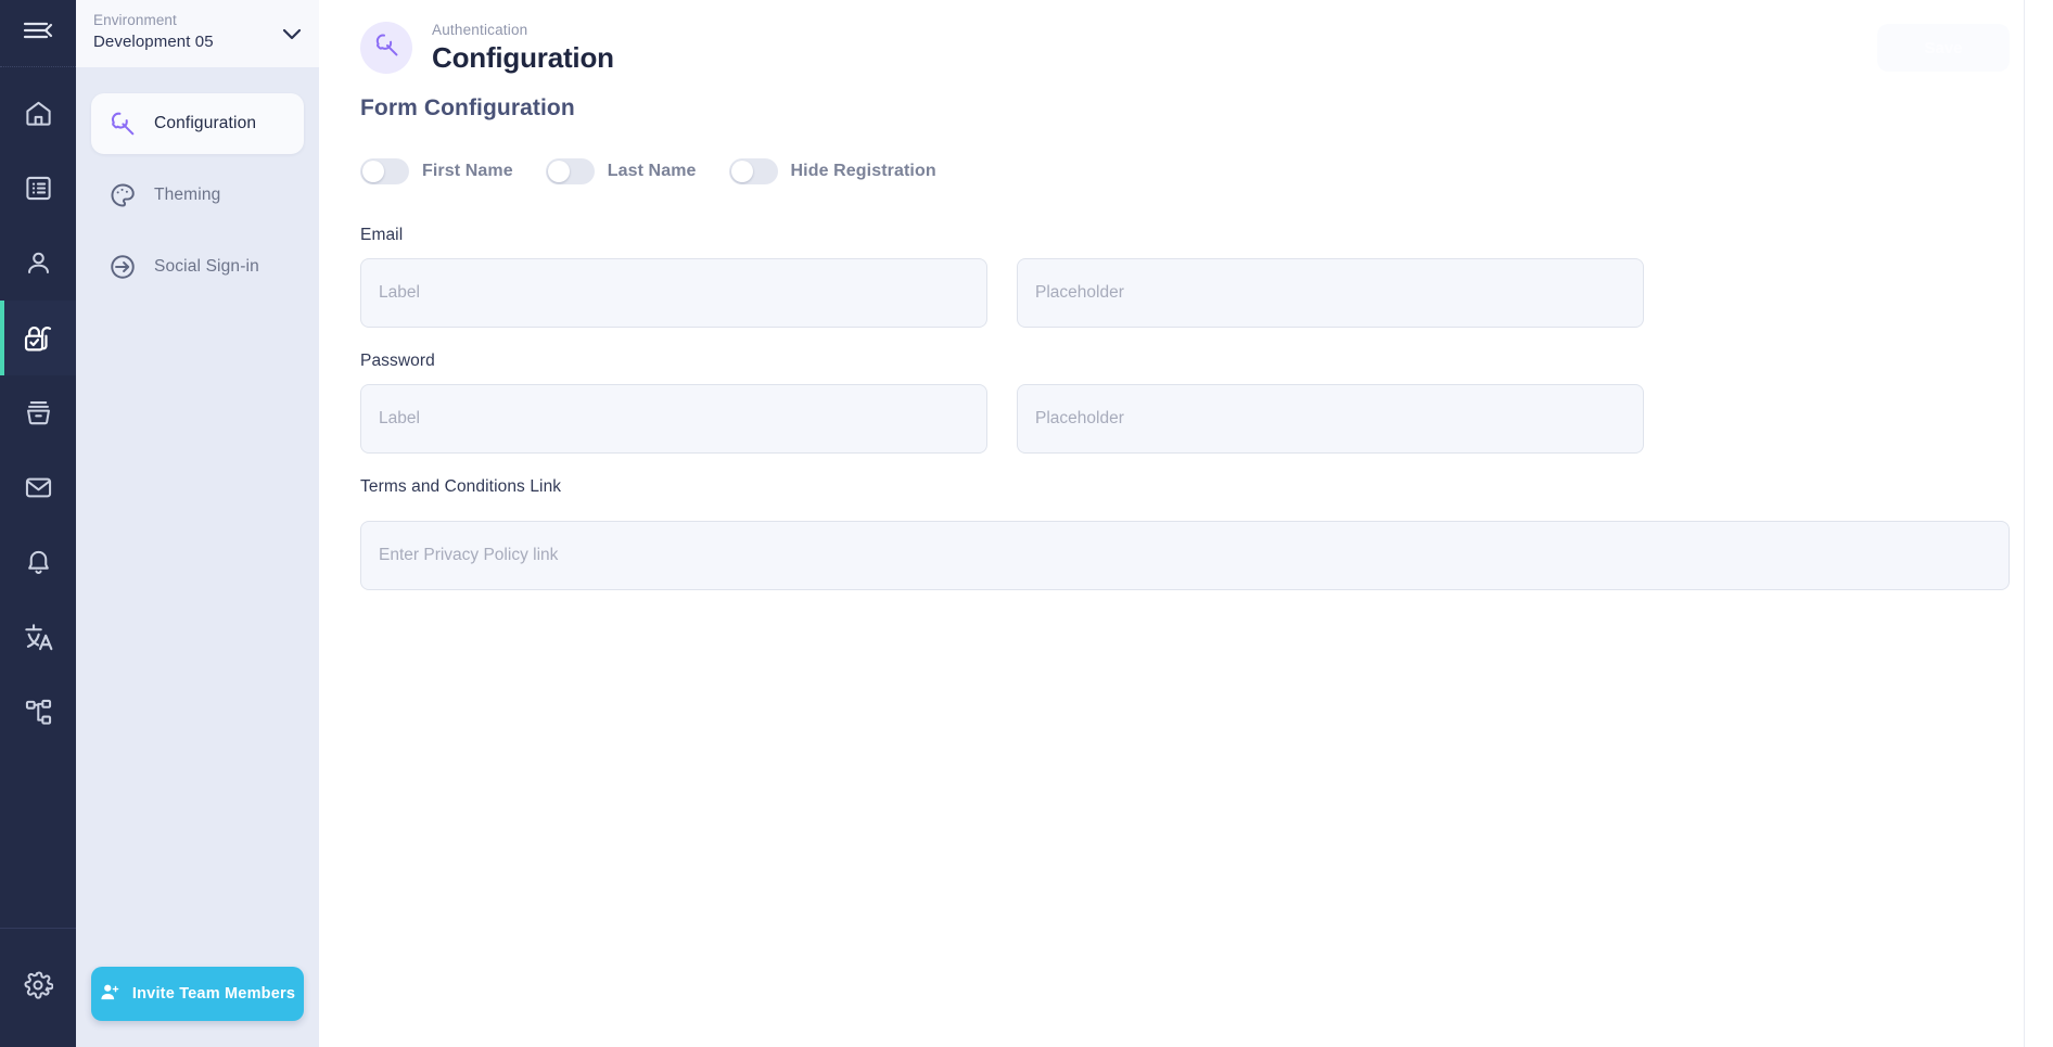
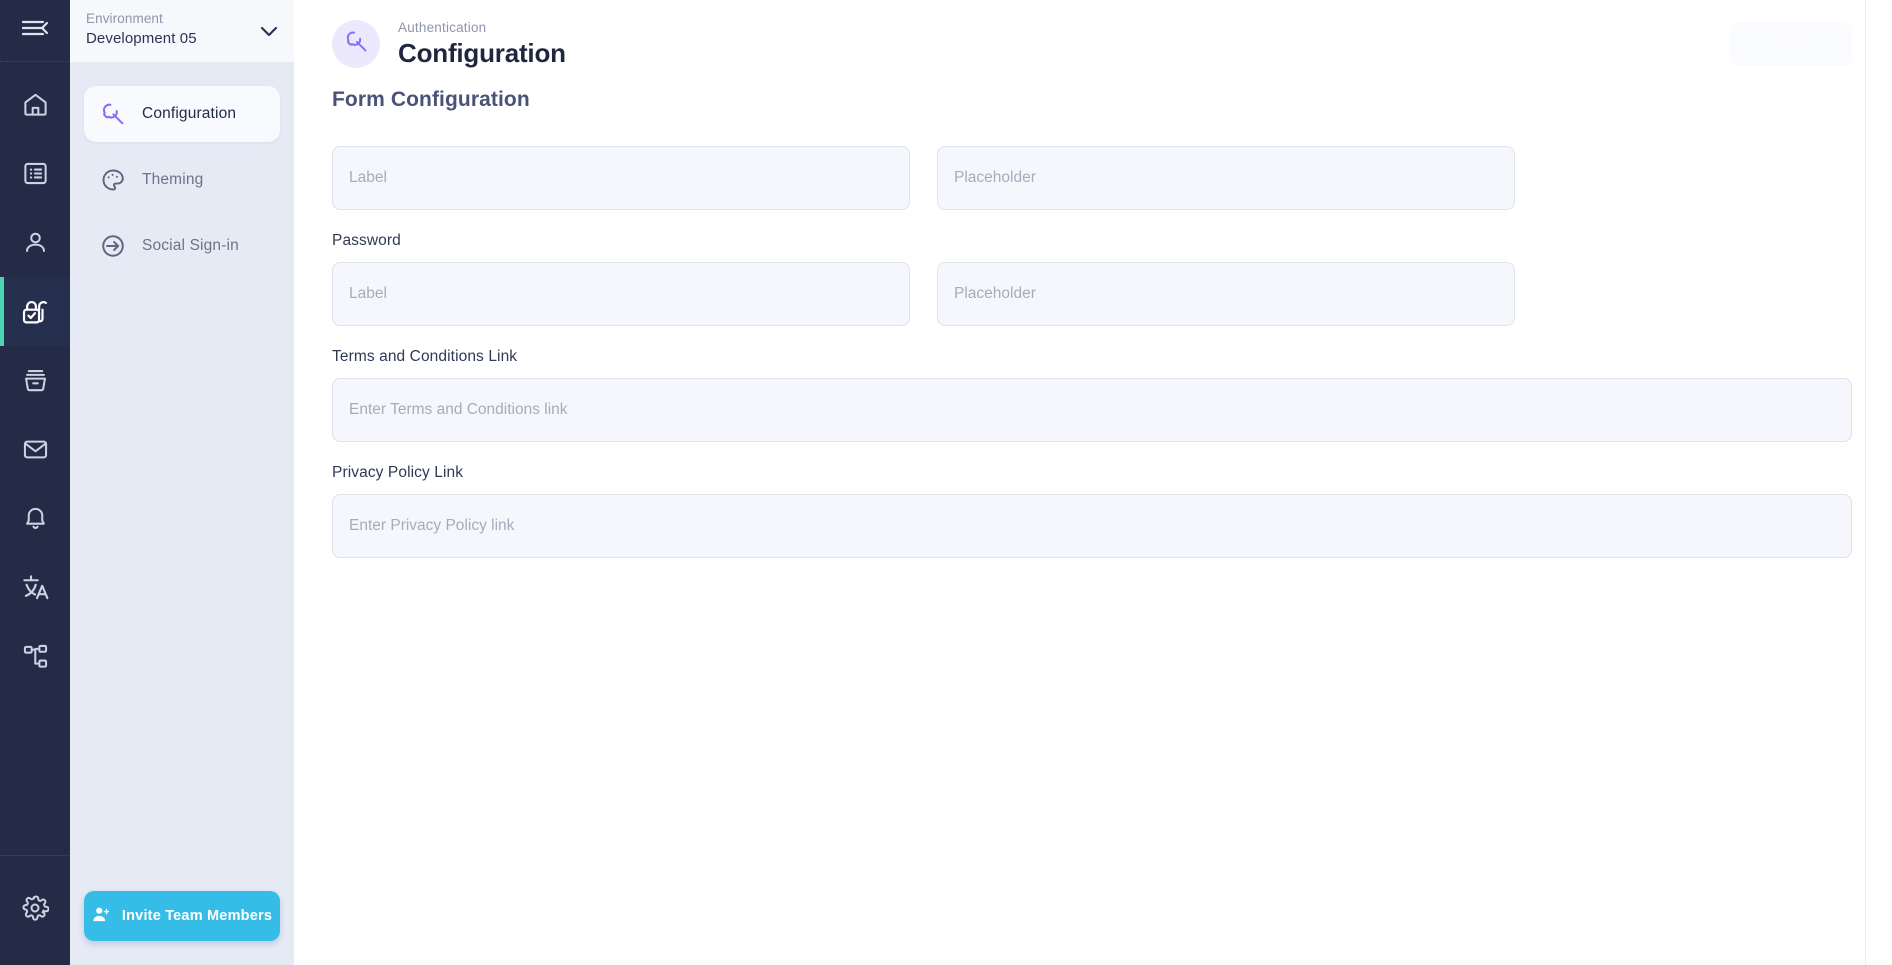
  Environment
  Development 05
  Configuration
  Theming
  Social Sign-in
  Invite Team Members
  Authentication
  Configuration
  Form Configuration
- First Name
- Last Name
- Hide Registration
- Email
  Label
  Placeholder
  Password
  Label
  Placeholder
  Terms and Conditions Link
+ Enter Terms and Conditions link
+ Privacy Policy Link
  Enter Privacy Policy link
